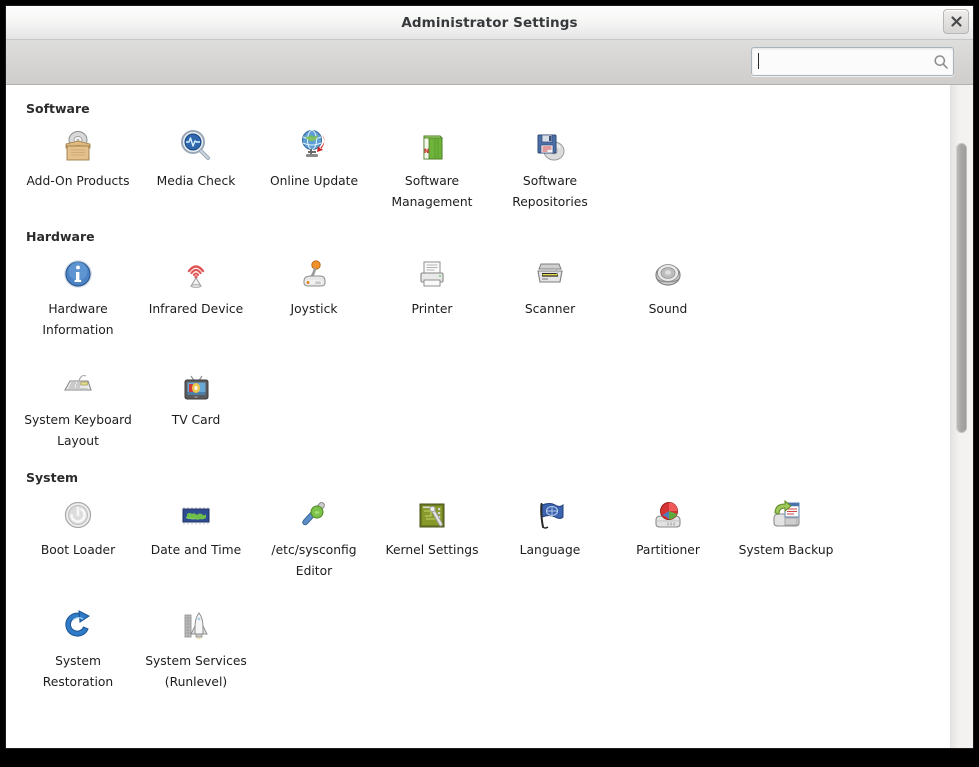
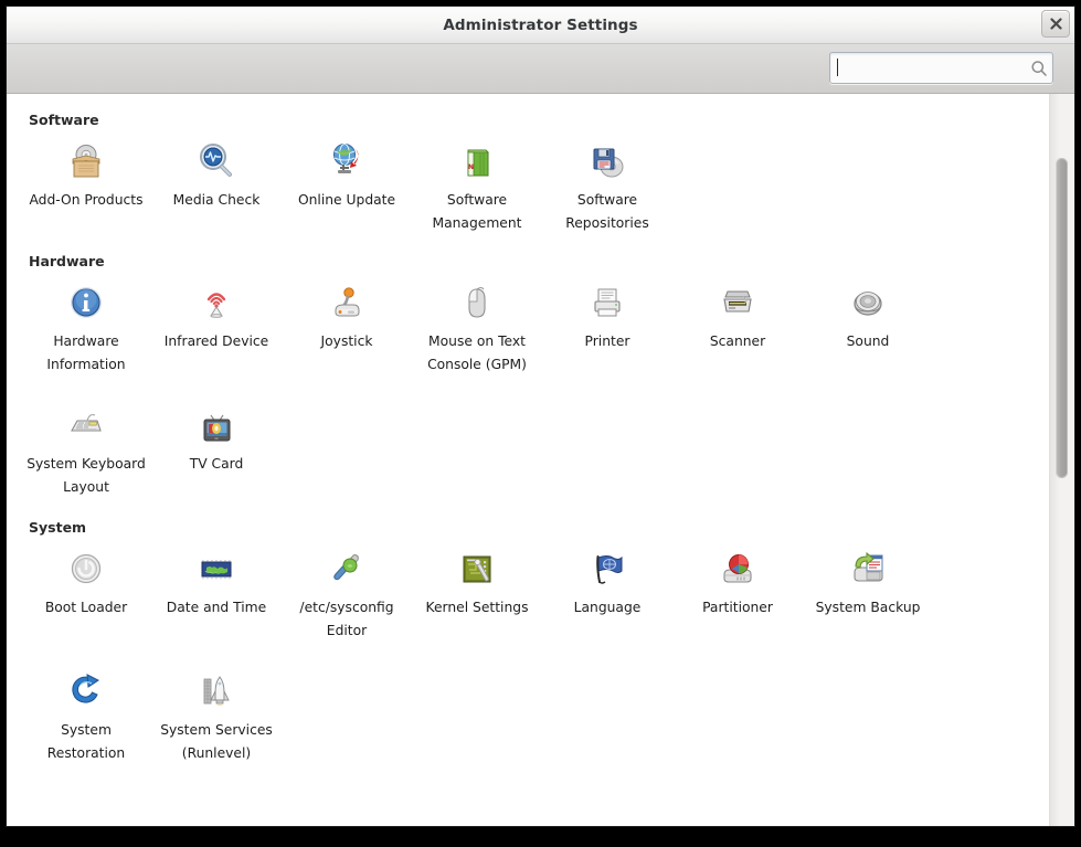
  Administrator Settings
  Software
  Add-On Products
  Media Check
  Online Update
  Software Management
  Software Repositories
  Hardware
  Hardware Information
  Infrared Device
  Joystick
+ Mouse on Text Console (GPM)
  Printer
  Scanner
  Sound
  System Keyboard Layout
  TV Card
  System
  Boot Loader
  Date and Time
  /etc/sysconfig Editor
  Kernel Settings
  Language
  Partitioner
  System Backup
  System Restoration
  System Services (Runlevel)
